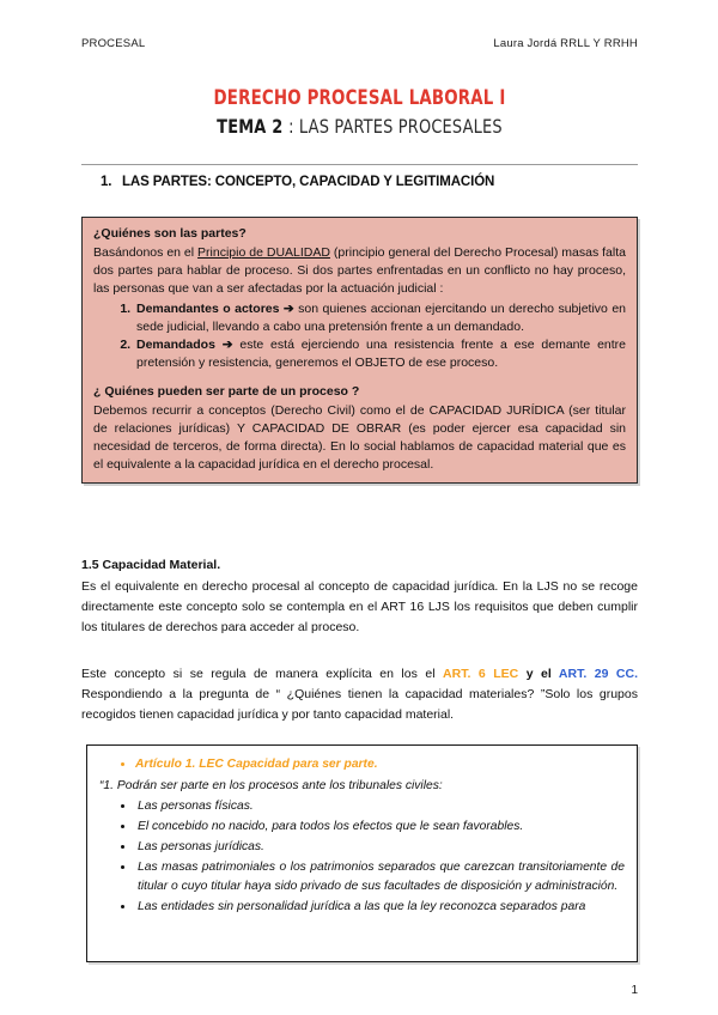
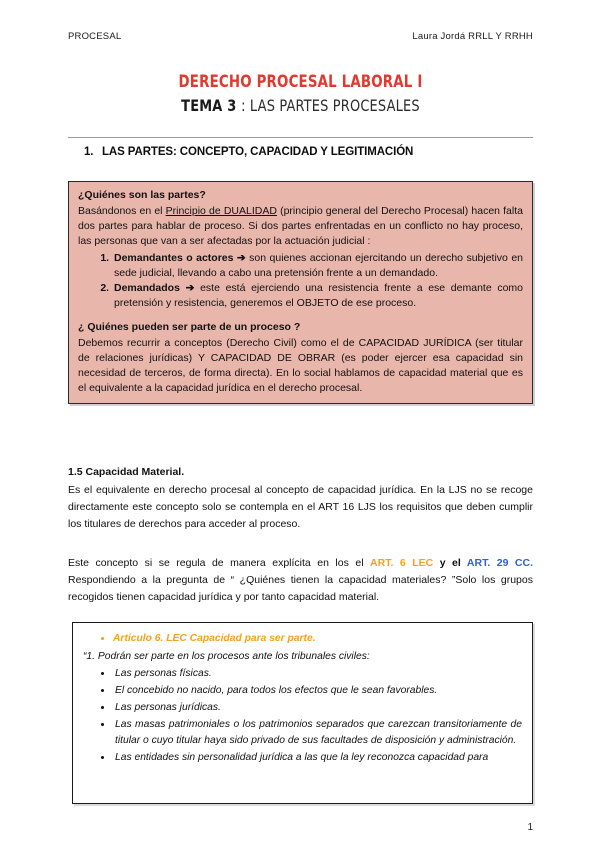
  PROCESAL
  Laura Jordá RRLL Y RRHH
  DERECHO PROCESAL LABORAL I
- TEMA 2 : LAS PARTES PROCESALES
+ TEMA 3 : LAS PARTES PROCESALES
  1. LAS PARTES: CONCEPTO, CAPACIDAD Y LEGITIMACIÓN
  ¿Quiénes son las partes?
- Basándonos en el Principio de DUALIDAD (principio general del Derecho Procesal) masas falta dos partes para hablar de proceso. Si dos partes enfrentadas en un conflicto no hay proceso, las personas que van a ser afectadas por la actuación judicial :
+ Basándonos en el Principio de DUALIDAD (principio general del Derecho Procesal) hacen falta dos partes para hablar de proceso. Si dos partes enfrentadas en un conflicto no hay proceso, las personas que van a ser afectadas por la actuación judicial :
  Demandantes o actores ➔ son quienes accionan ejercitando un derecho subjetivo en sede judicial, llevando a cabo una pretensión frente a un demandado.
- Demandados ➔ este está ejerciendo una resistencia frente a ese demante entre pretensión y resistencia, generemos el OBJETO de ese proceso.
+ Demandados ➔ este está ejerciendo una resistencia frente a ese demante como pretensión y resistencia, generemos el OBJETO de ese proceso.
  ¿ Quiénes pueden ser parte de un proceso ?
  Debemos recurrir a conceptos (Derecho Civil) como el de CAPACIDAD JURÍDICA (ser titular de relaciones jurídicas) Y CAPACIDAD DE OBRAR (es poder ejercer esa capacidad sin necesidad de terceros, de forma directa). En lo social hablamos de capacidad material que es el equivalente a la capacidad jurídica en el derecho procesal.
  1.5 Capacidad Material.
  Es el equivalente en derecho procesal al concepto de capacidad jurídica. En la LJS no se recoge directamente este concepto solo se contempla en el ART 16 LJS los requisitos que deben cumplir los titulares de derechos para acceder al proceso.
  Este concepto si se regula de manera explícita en los el ART. 6 LEC y el ART. 29 CC. Respondiendo a la pregunta de “ ¿Quiénes tienen la capacidad materiales? ”Solo los grupos recogidos tienen capacidad jurídica y por tanto capacidad material.
- Artículo 1. LEC Capacidad para ser parte.
+ Artículo 6. LEC Capacidad para ser parte.
  “1. Podrán ser parte en los procesos ante los tribunales civiles:
  Las personas físicas.
  El concebido no nacido, para todos los efectos que le sean favorables.
  Las personas jurídicas.
  Las masas patrimoniales o los patrimonios separados que carezcan transitoriamente de titular o cuyo titular haya sido privado de sus facultades de disposición y administración.
- Las entidades sin personalidad jurídica a las que la ley reconozca separados para
+ Las entidades sin personalidad jurídica a las que la ley reconozca capacidad para
  1
